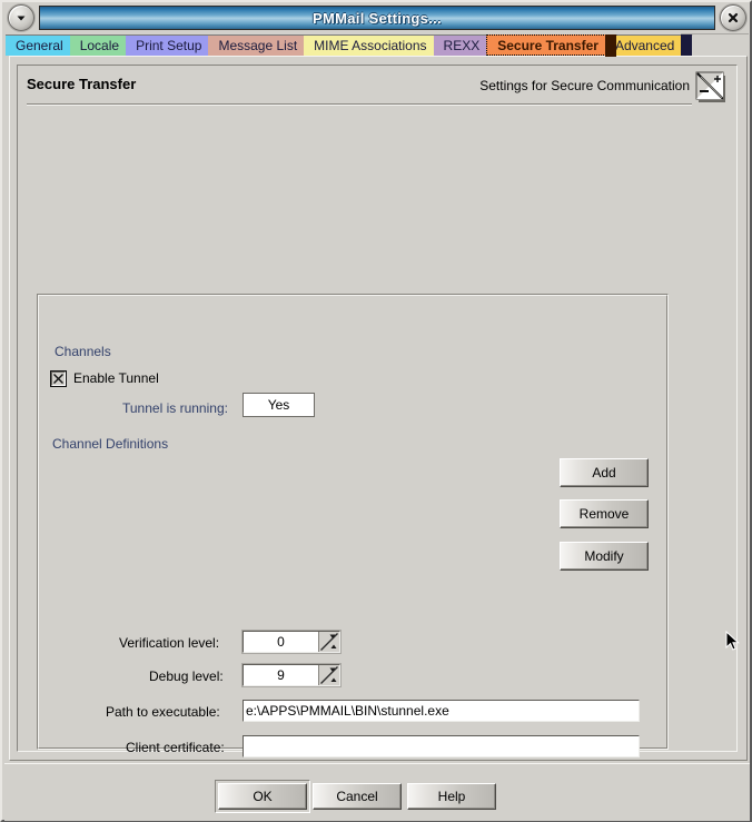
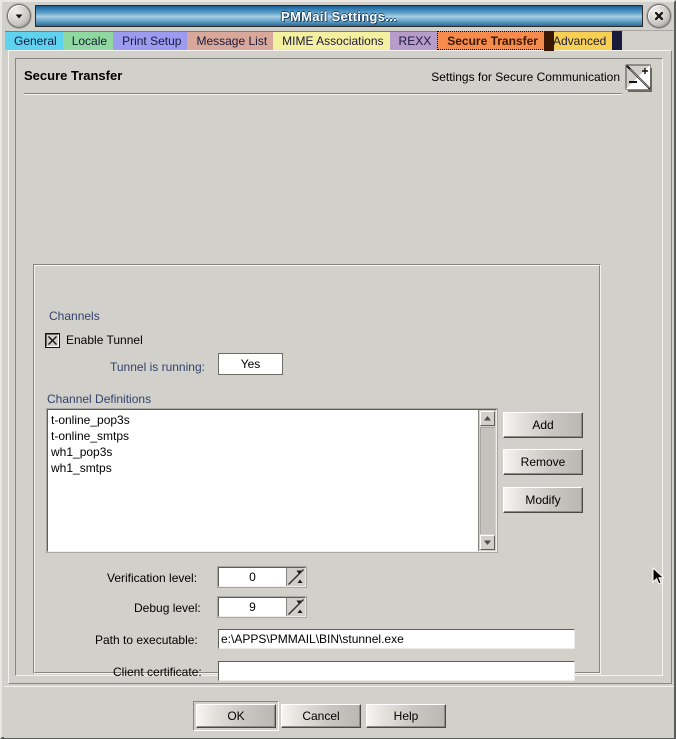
  PMMail Settings...
  General
  Locale
  Print Setup
  Message List
  MIME Associations
  REXX
  Secure Transfer
  Advanced
  Secure Transfer
  Settings for Secure Communication
  Channels
  Enable Tunnel
  Tunnel is running:
  Yes
  Channel Definitions
+ t-online_pop3s
+ t-online_smtps
+ wh1_pop3s
+ wh1_smtps
  Add
  Remove
  Modify
  Verification level:
  0
  Debug level:
  9
  Path to executable:
  e:\APPS\PMMAIL\BIN\stunnel.exe
  Client certificate:
  OK
  Cancel
  Help
